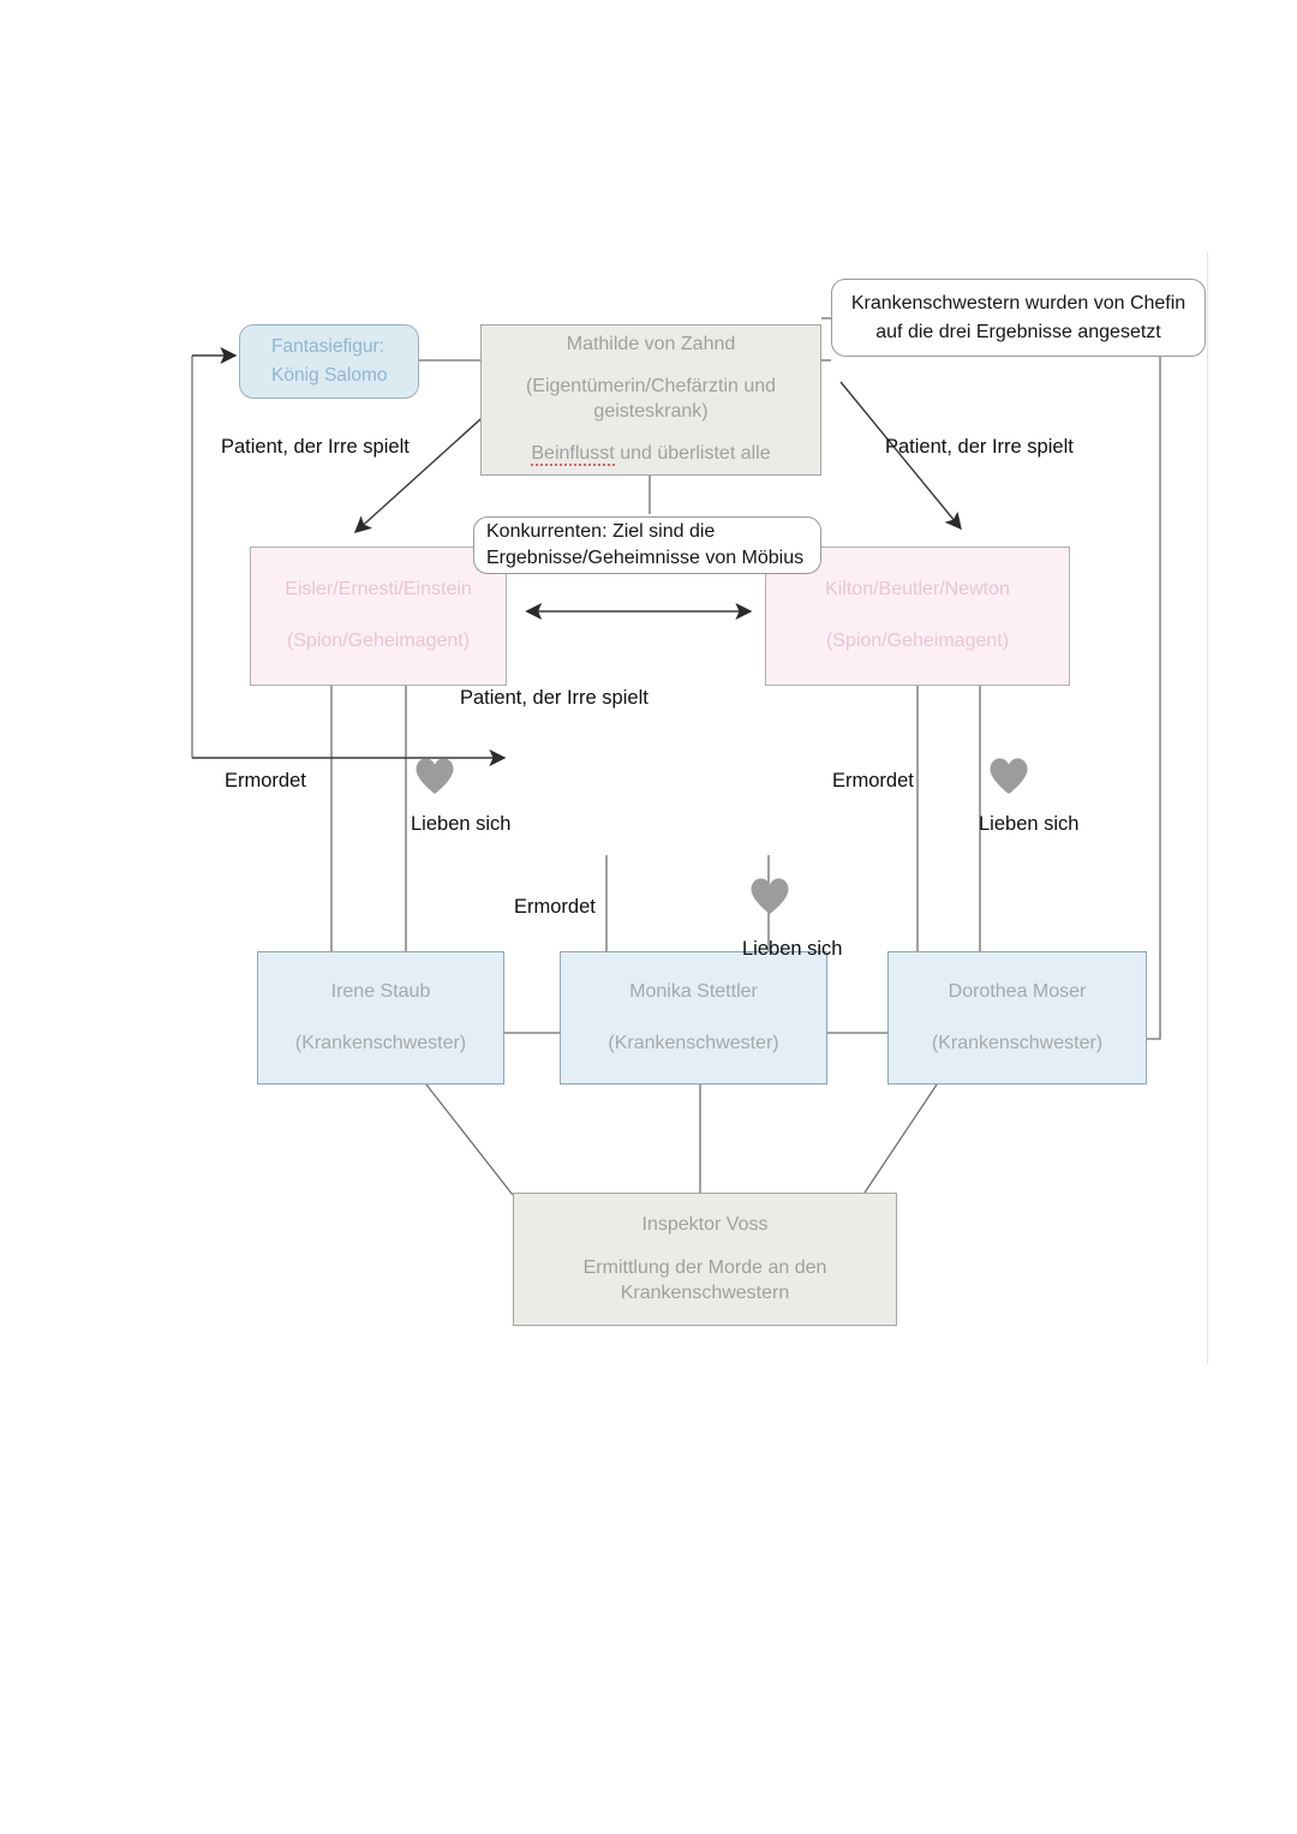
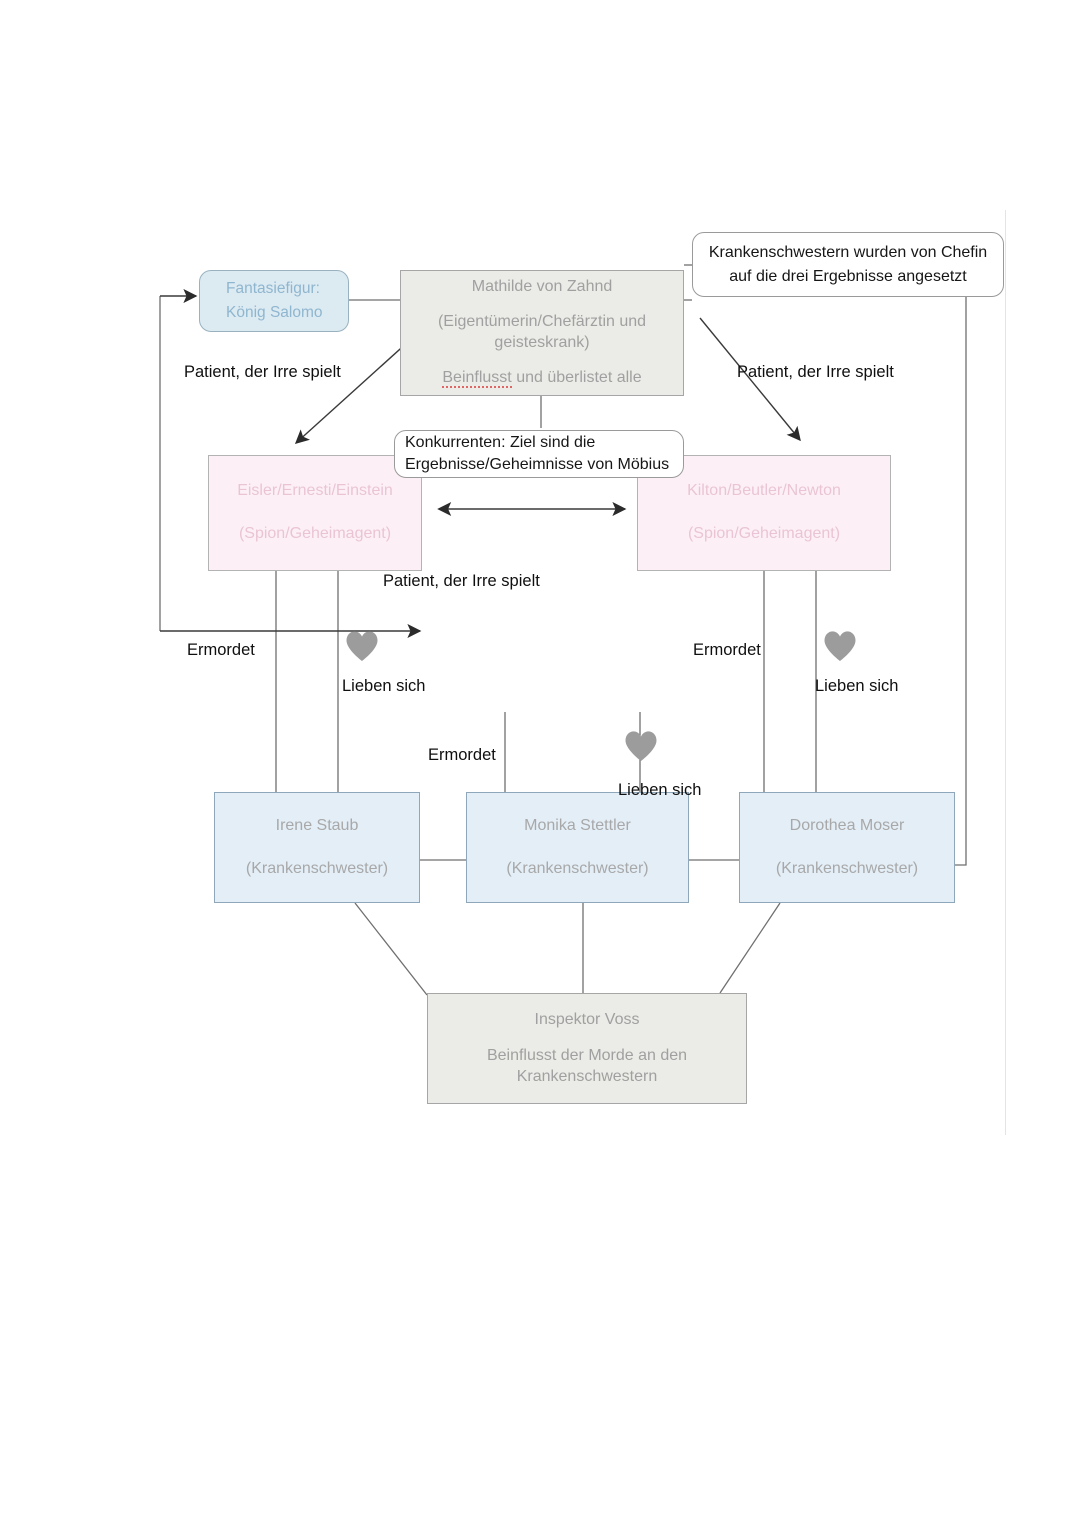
  Fantasiefigur:
  König Salomo
  Mathilde von Zahnd
  (Eigentümerin/Chefärztin und
  geisteskrank)
  Beinflusst und überlistet alle
  Krankenschwestern wurden von Chefin
  auf die drei Ergebnisse angesetzt
  Eisler/Ernesti/Einstein
  (Spion/Geheimagent)
  Kilton/Beutler/Newton
  (Spion/Geheimagent)
  Konkurrenten: Ziel sind die
  Ergebnisse/Geheimnisse von Möbius
  Irene Staub
  (Krankenschwester)
  Monika Stettler
  (Krankenschwester)
  Dorothea Moser
  (Krankenschwester)
  Inspektor Voss
- Ermittlung der Morde an den
+ Beinflusst der Morde an den
  Krankenschwestern
  Patient, der Irre spielt
  Patient, der Irre spielt
  Patient, der Irre spielt
  Ermordet
  Ermordet
  Ermordet
  Lieben sich
  Lieben sich
  Lieben sich
